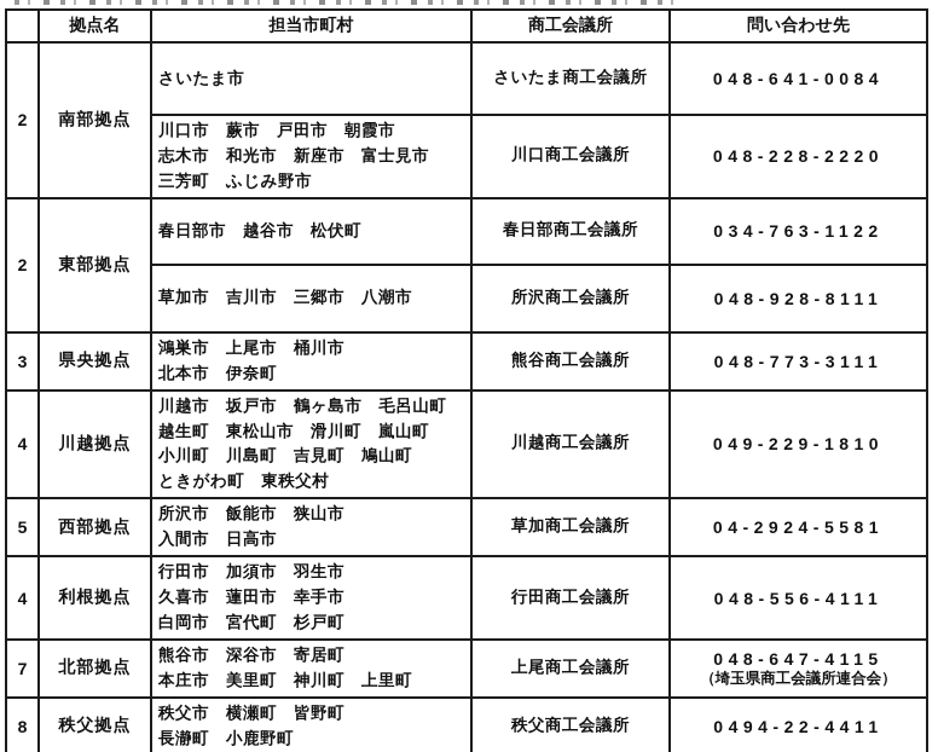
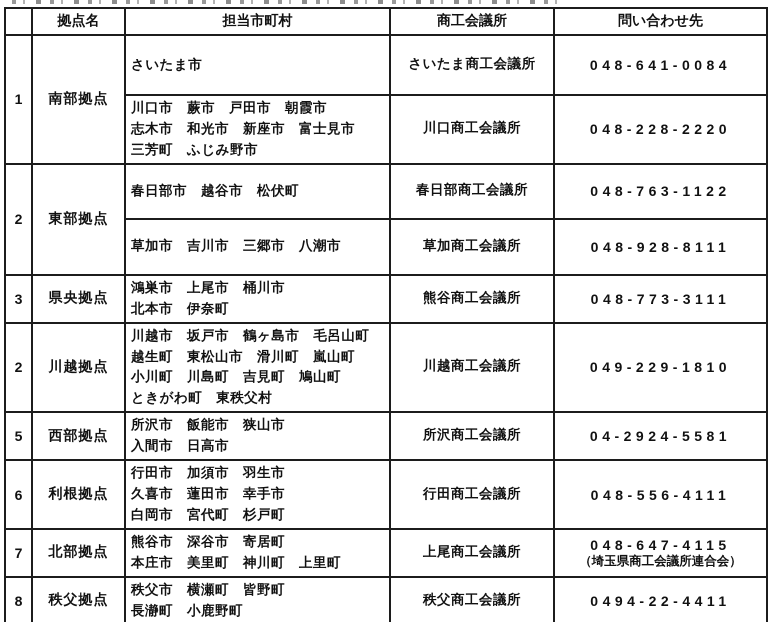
  	拠点名	担当市町村	商工会議所	問い合わせ先
- 2	南部拠点	さいたま市	さいたま商工会議所	048-641-0084
+ 1	南部拠点	さいたま市	さいたま商工会議所	048-641-0084
  川口市 蕨市 戸田市 朝霞市 志木市 和光市 新座市 富士見市 三芳町 ふじみ野市	川口商工会議所	048-228-2220
- 2	東部拠点	春日部市 越谷市 松伏町	春日部商工会議所	034-763-1122
+ 2	東部拠点	春日部市 越谷市 松伏町	春日部商工会議所	048-763-1122
- 草加市 吉川市 三郷市 八潮市	所沢商工会議所	048-928-8111
+ 草加市 吉川市 三郷市 八潮市	草加商工会議所	048-928-8111
  3	県央拠点	鴻巣市 上尾市 桶川市 北本市 伊奈町	熊谷商工会議所	048-773-3111
- 4	川越拠点	川越市 坂戸市 鶴ヶ島市 毛呂山町 越生町 東松山市 滑川町 嵐山町 小川町 川島町 吉見町 鳩山町 ときがわ町 東秩父村	川越商工会議所	049-229-1810
+ 2	川越拠点	川越市 坂戸市 鶴ヶ島市 毛呂山町 越生町 東松山市 滑川町 嵐山町 小川町 川島町 吉見町 鳩山町 ときがわ町 東秩父村	川越商工会議所	049-229-1810
- 5	西部拠点	所沢市 飯能市 狭山市 入間市 日高市	草加商工会議所	04-2924-5581
+ 5	西部拠点	所沢市 飯能市 狭山市 入間市 日高市	所沢商工会議所	04-2924-5581
- 4	利根拠点	行田市 加須市 羽生市 久喜市 蓮田市 幸手市 白岡市 宮代町 杉戸町	行田商工会議所	048-556-4111
+ 6	利根拠点	行田市 加須市 羽生市 久喜市 蓮田市 幸手市 白岡市 宮代町 杉戸町	行田商工会議所	048-556-4111
  7	北部拠点	熊谷市 深谷市 寄居町 本庄市 美里町 神川町 上里町	上尾商工会議所	048-647-4115 （埼玉県商工会議所連合会）
  8	秩父拠点	秩父市 横瀬町 皆野町 長瀞町 小鹿野町	秩父商工会議所	0494-22-4411
